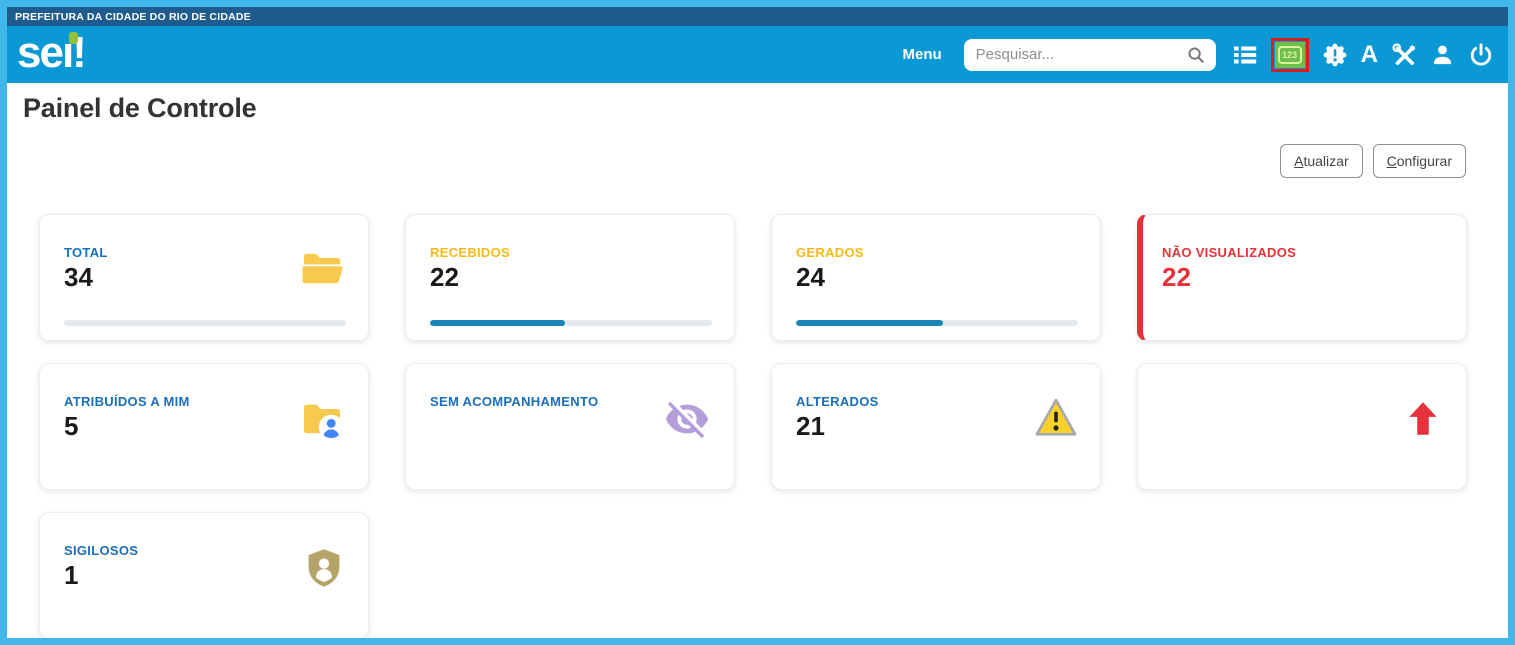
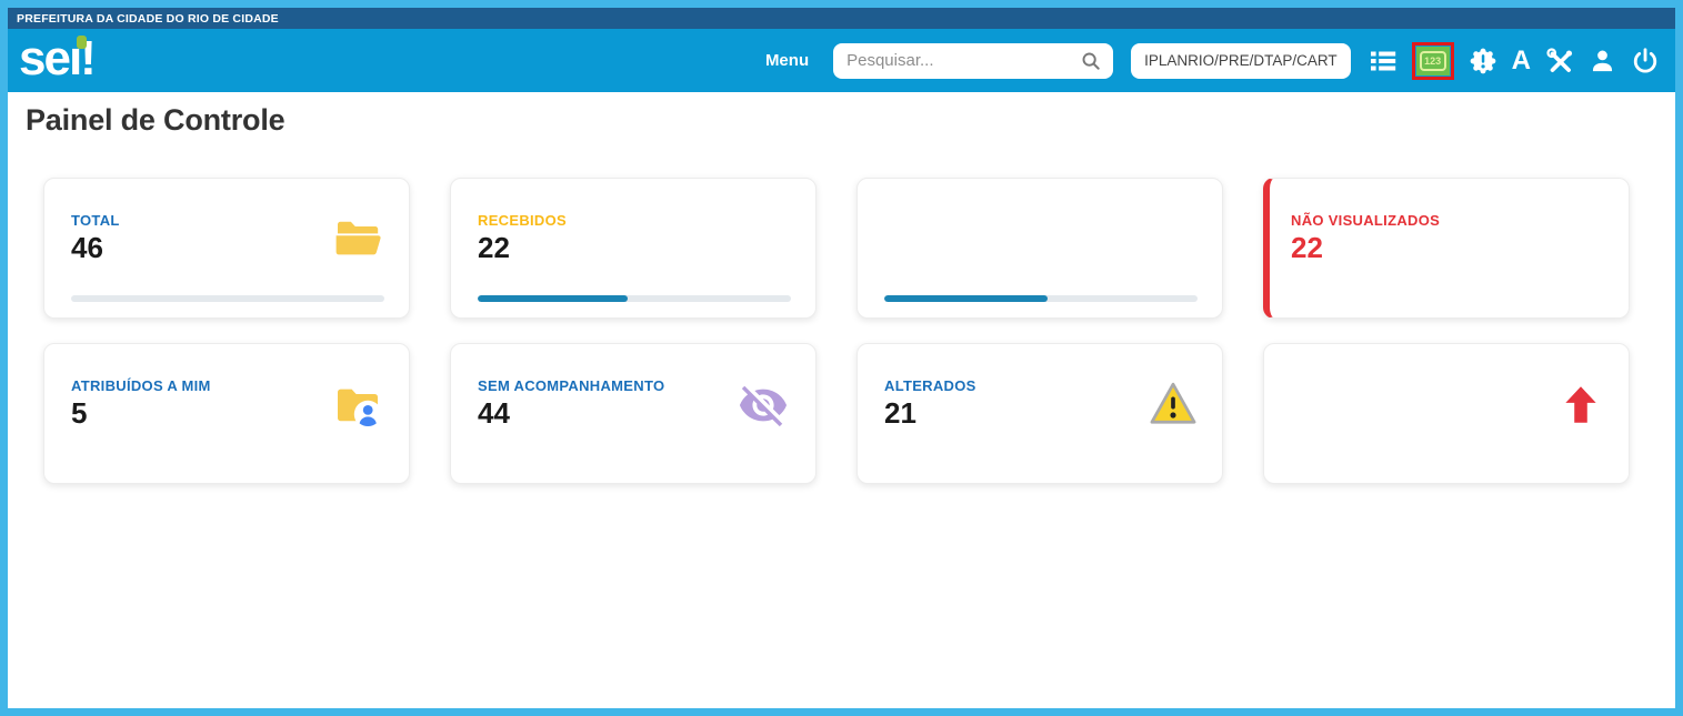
  PREFEITURA DA CIDADE DO RIO DE CIDADE
  seı!
  Menu
  Pesquisar...
+ IPLANRIO/PRE/DTAP/CART
  123
  A
  Painel de Controle
- Atualizar
- Configurar
  TOTAL
- 34
+ 46
  RECEBIDOS
  22
- GERADOS
- 24
  NÃO VISUALIZADOS
  22
  ATRIBUÍDOS A MIM
  5
  SEM ACOMPANHAMENTO
+ 44
  ALTERADOS
  21
- SIGILOSOS
- 1
